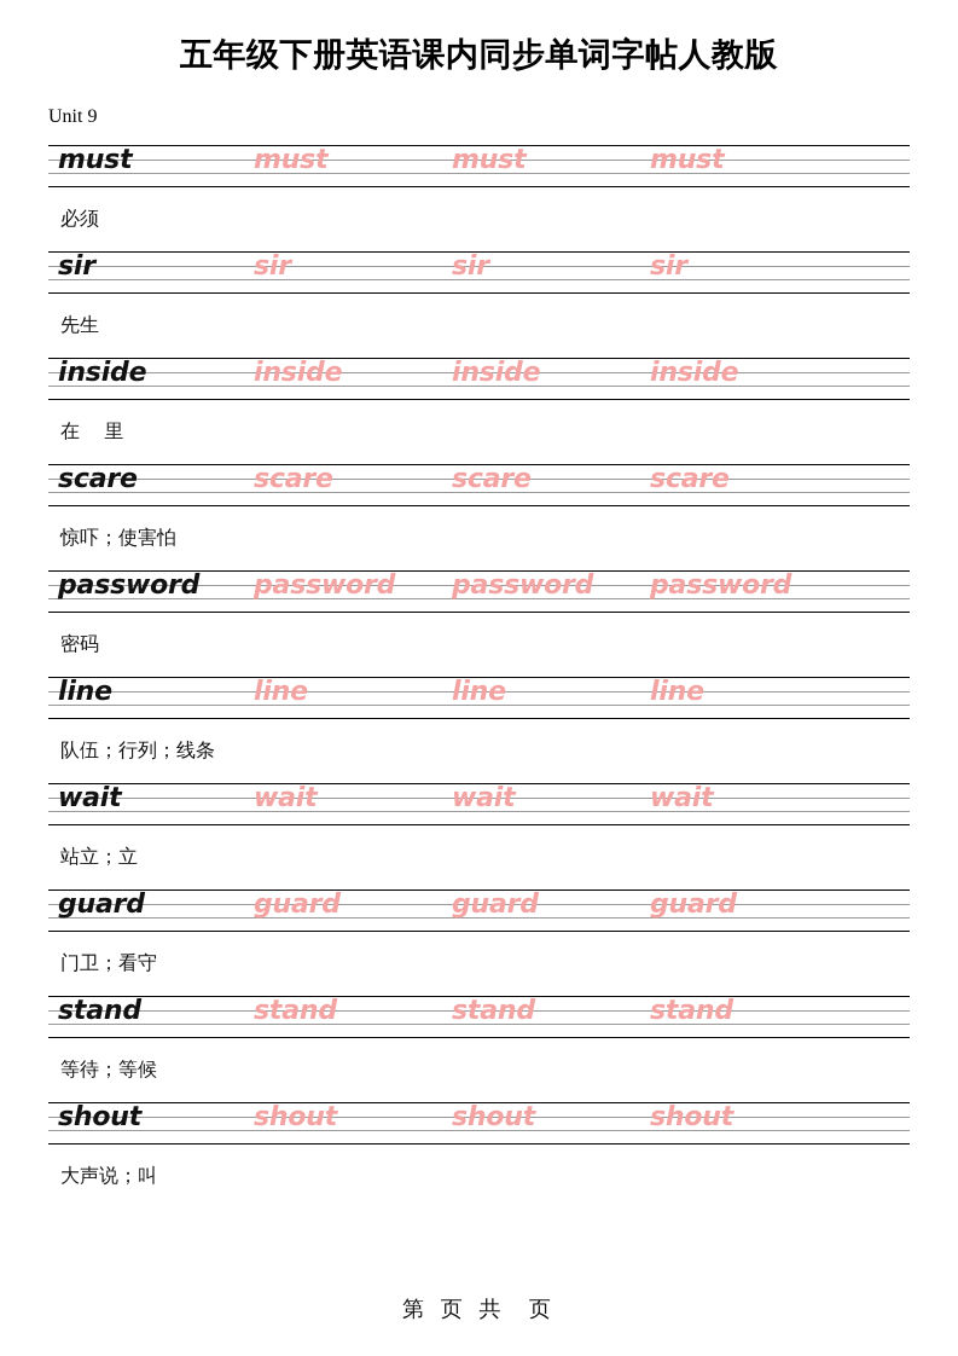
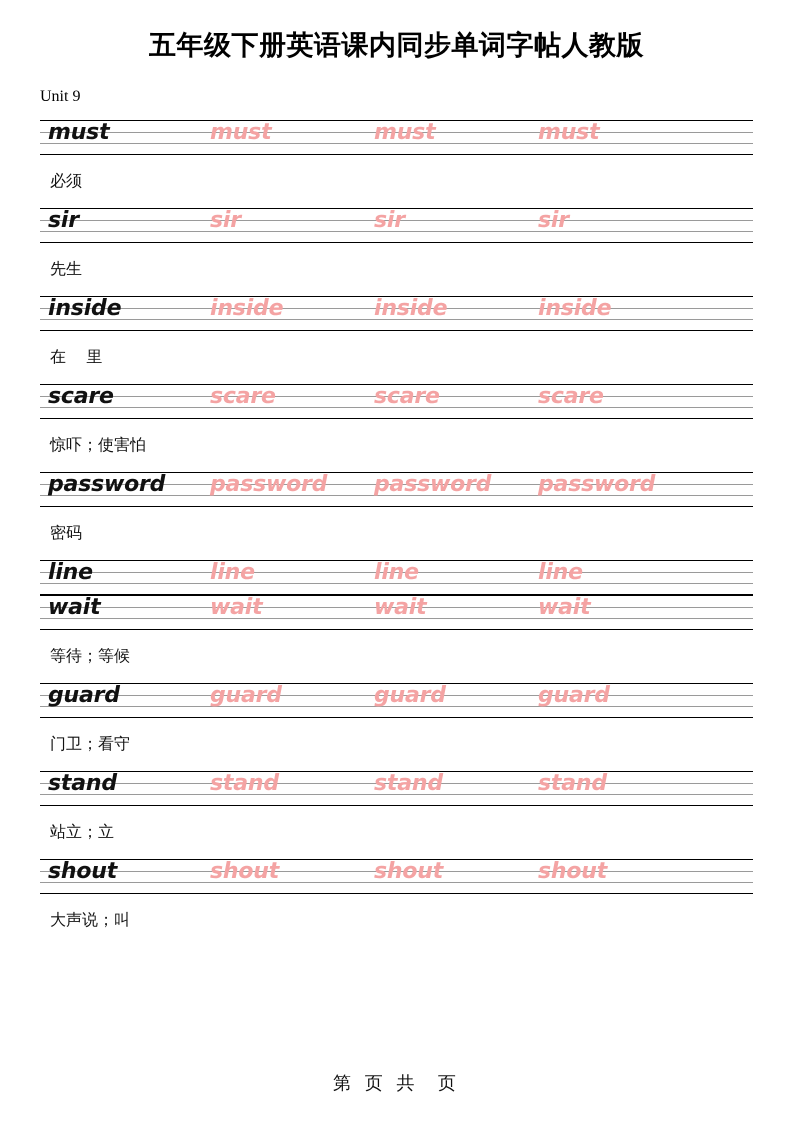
  五年级下册英语课内同步单词字帖人教版
  Unit 9
  must
  must
  must
  must
  必须
  sir
  sir
  sir
  sir
  先生
  inside
  inside
  inside
  inside
  在 里
  scare
  scare
  scare
  scare
  惊吓；使害怕
  password
  password
  password
  password
  密码
  line
  line
  line
  line
- 队伍；行列；线条
  wait
  wait
  wait
  wait
- 站立；立
+ 等待；等候
  guard
  guard
  guard
  guard
  门卫；看守
  stand
  stand
  stand
  stand
- 等待；等候
+ 站立；立
  shout
  shout
  shout
  shout
  大声说；叫
  第 页 共 页
